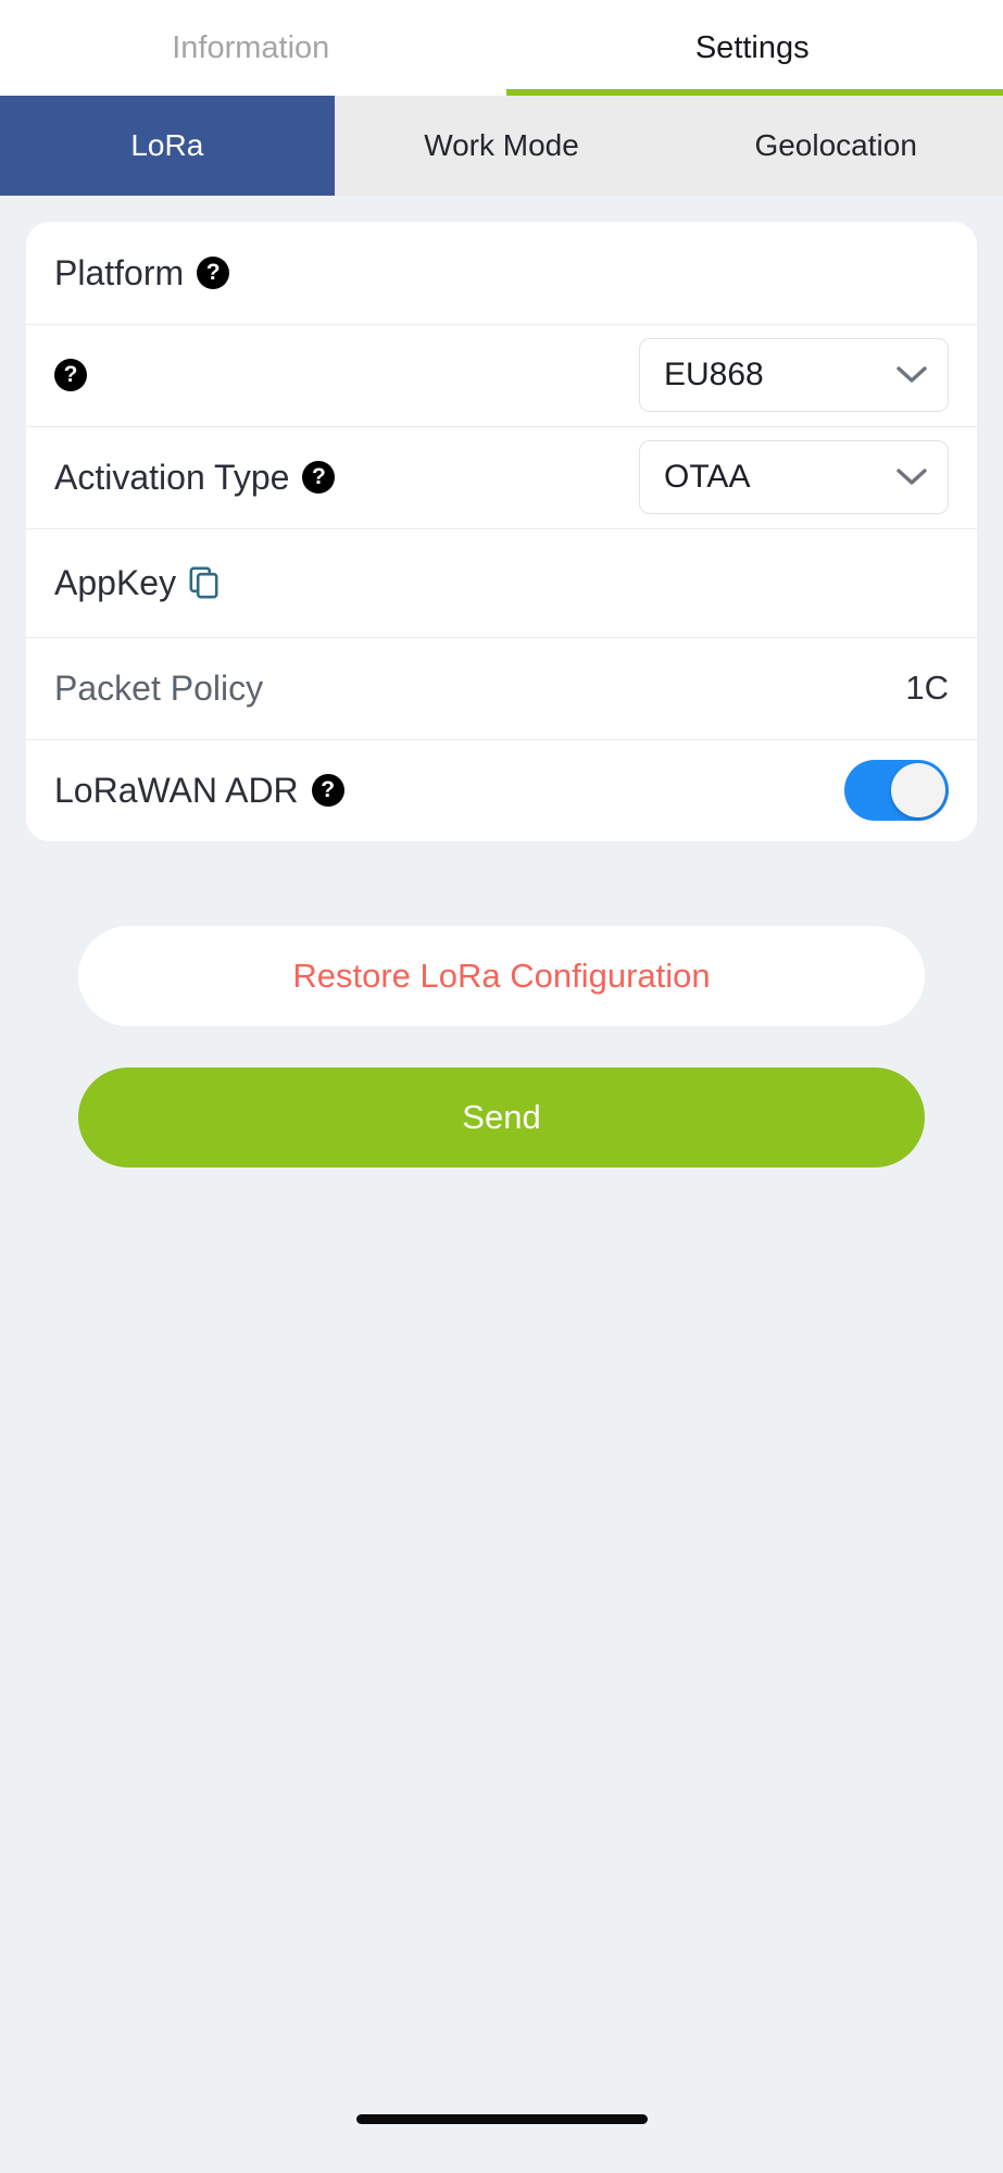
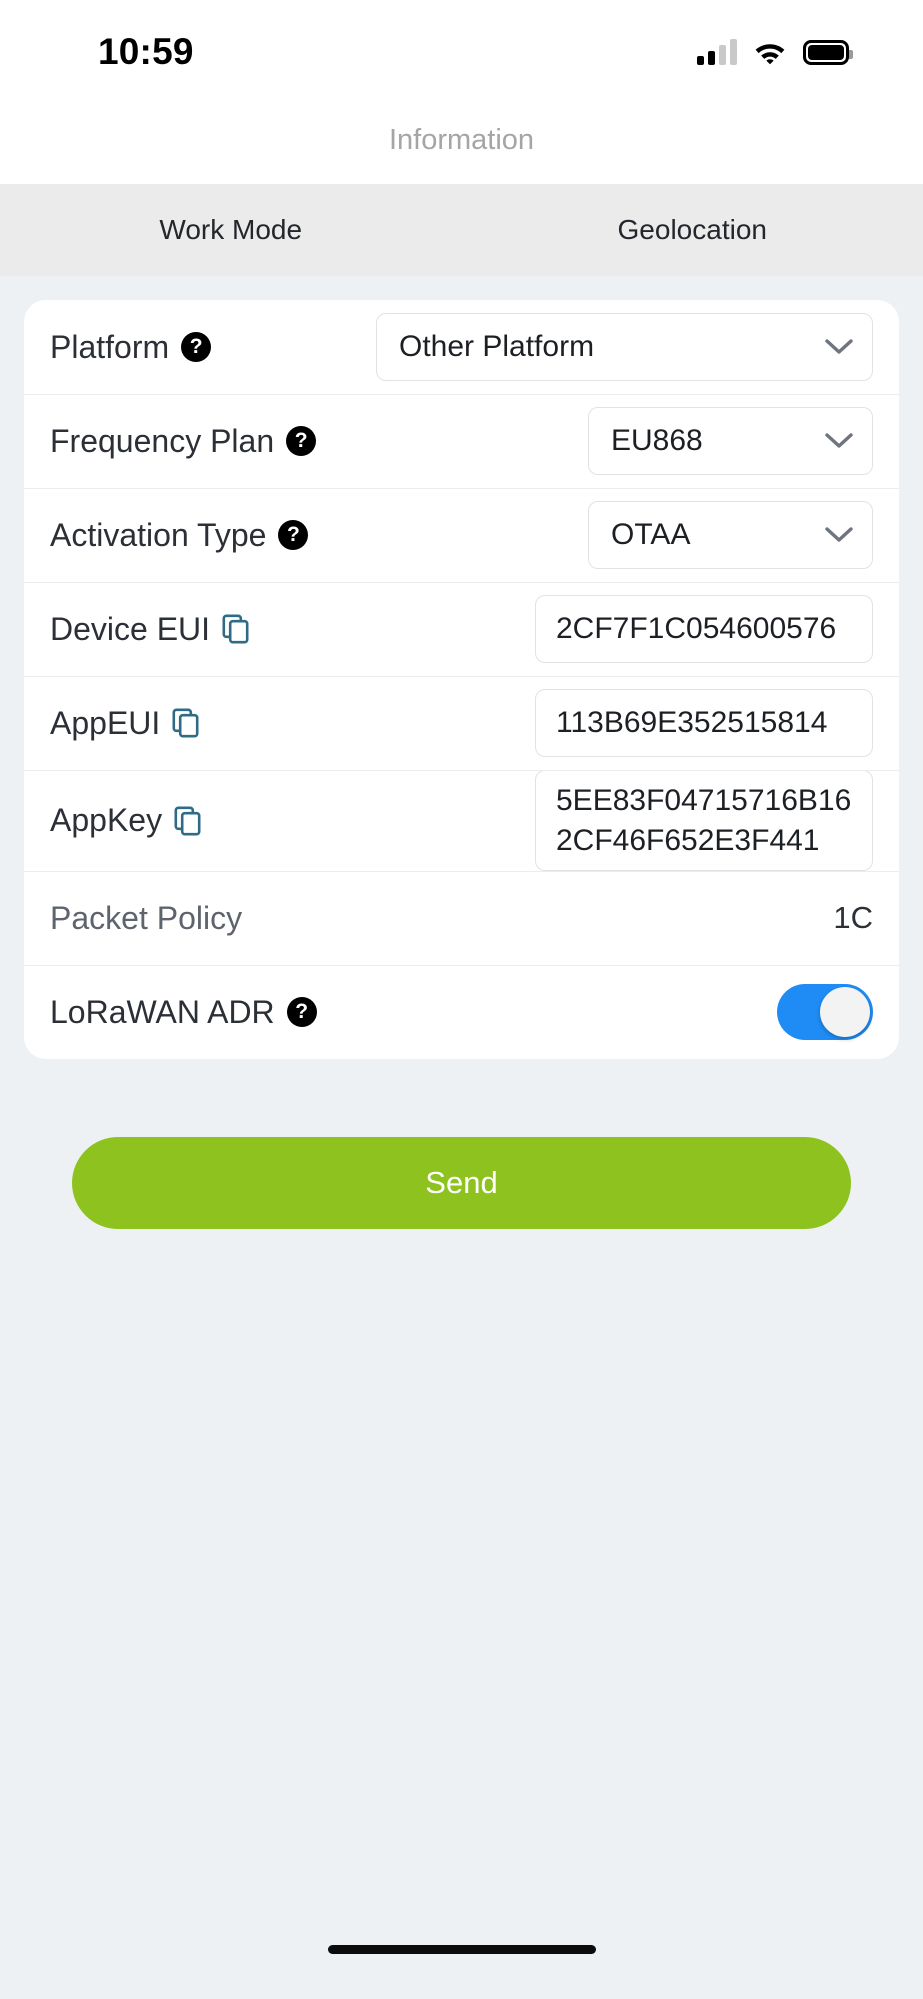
+ 10:59
  Information
- Settings
- LoRa
  Work Mode
  Geolocation
  Platform
  ?
+ Other Platform
+ Frequency Plan
  ?
  EU868
  Activation Type
  ?
  OTAA
+ Device EUI
+ 2CF7F1C054600576
+ AppEUI
+ 113B69E352515814
  AppKey
+ 5EE83F04715716B162CF46F652E3F441
  Packet Policy
  1C
  LoRaWAN ADR
  ?
- Restore LoRa Configuration
  Send
